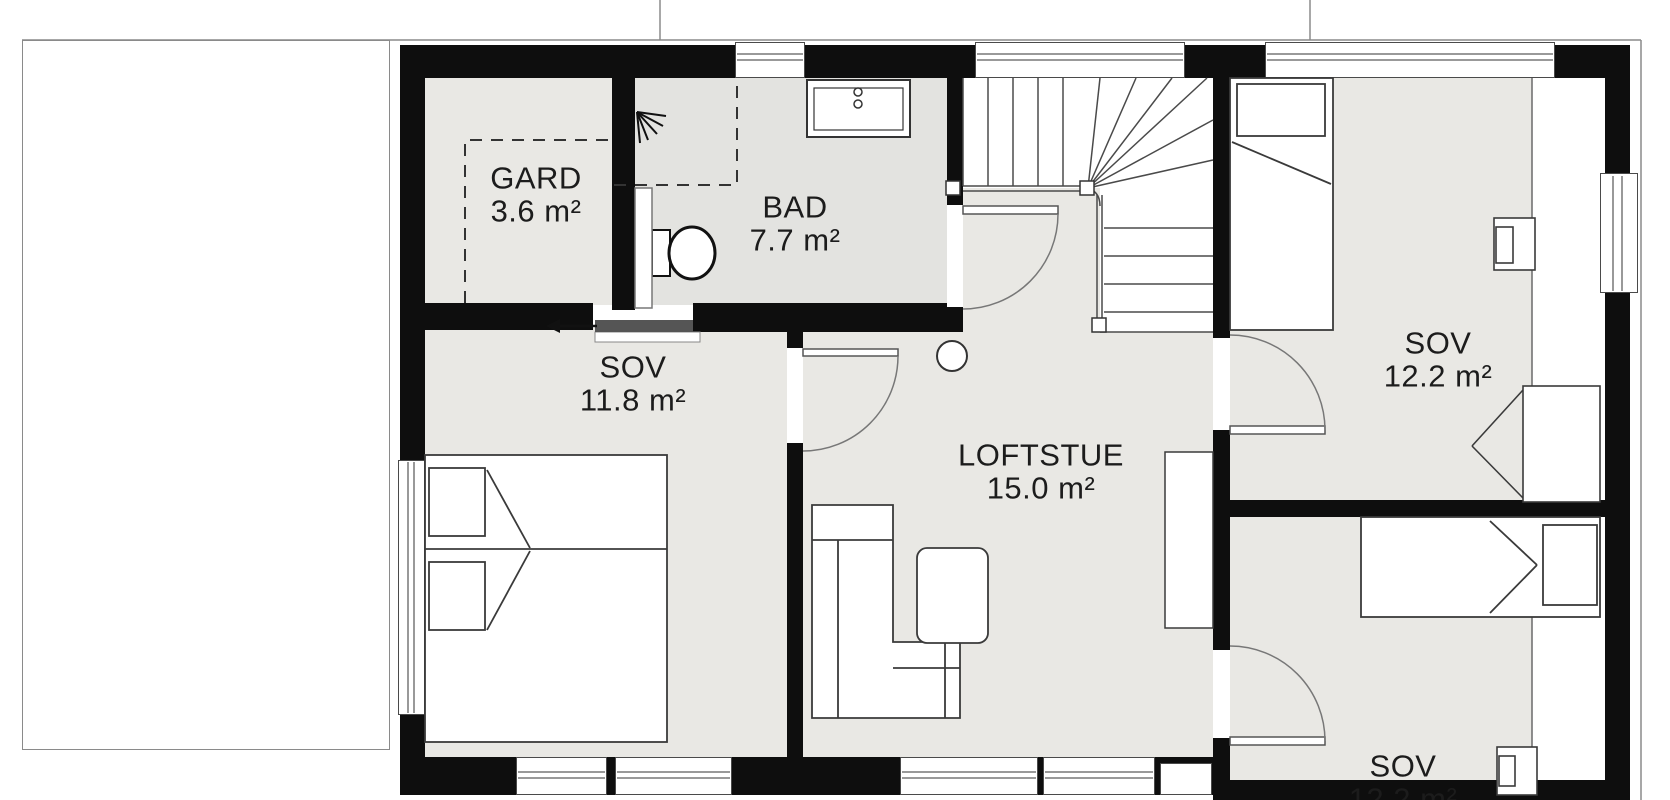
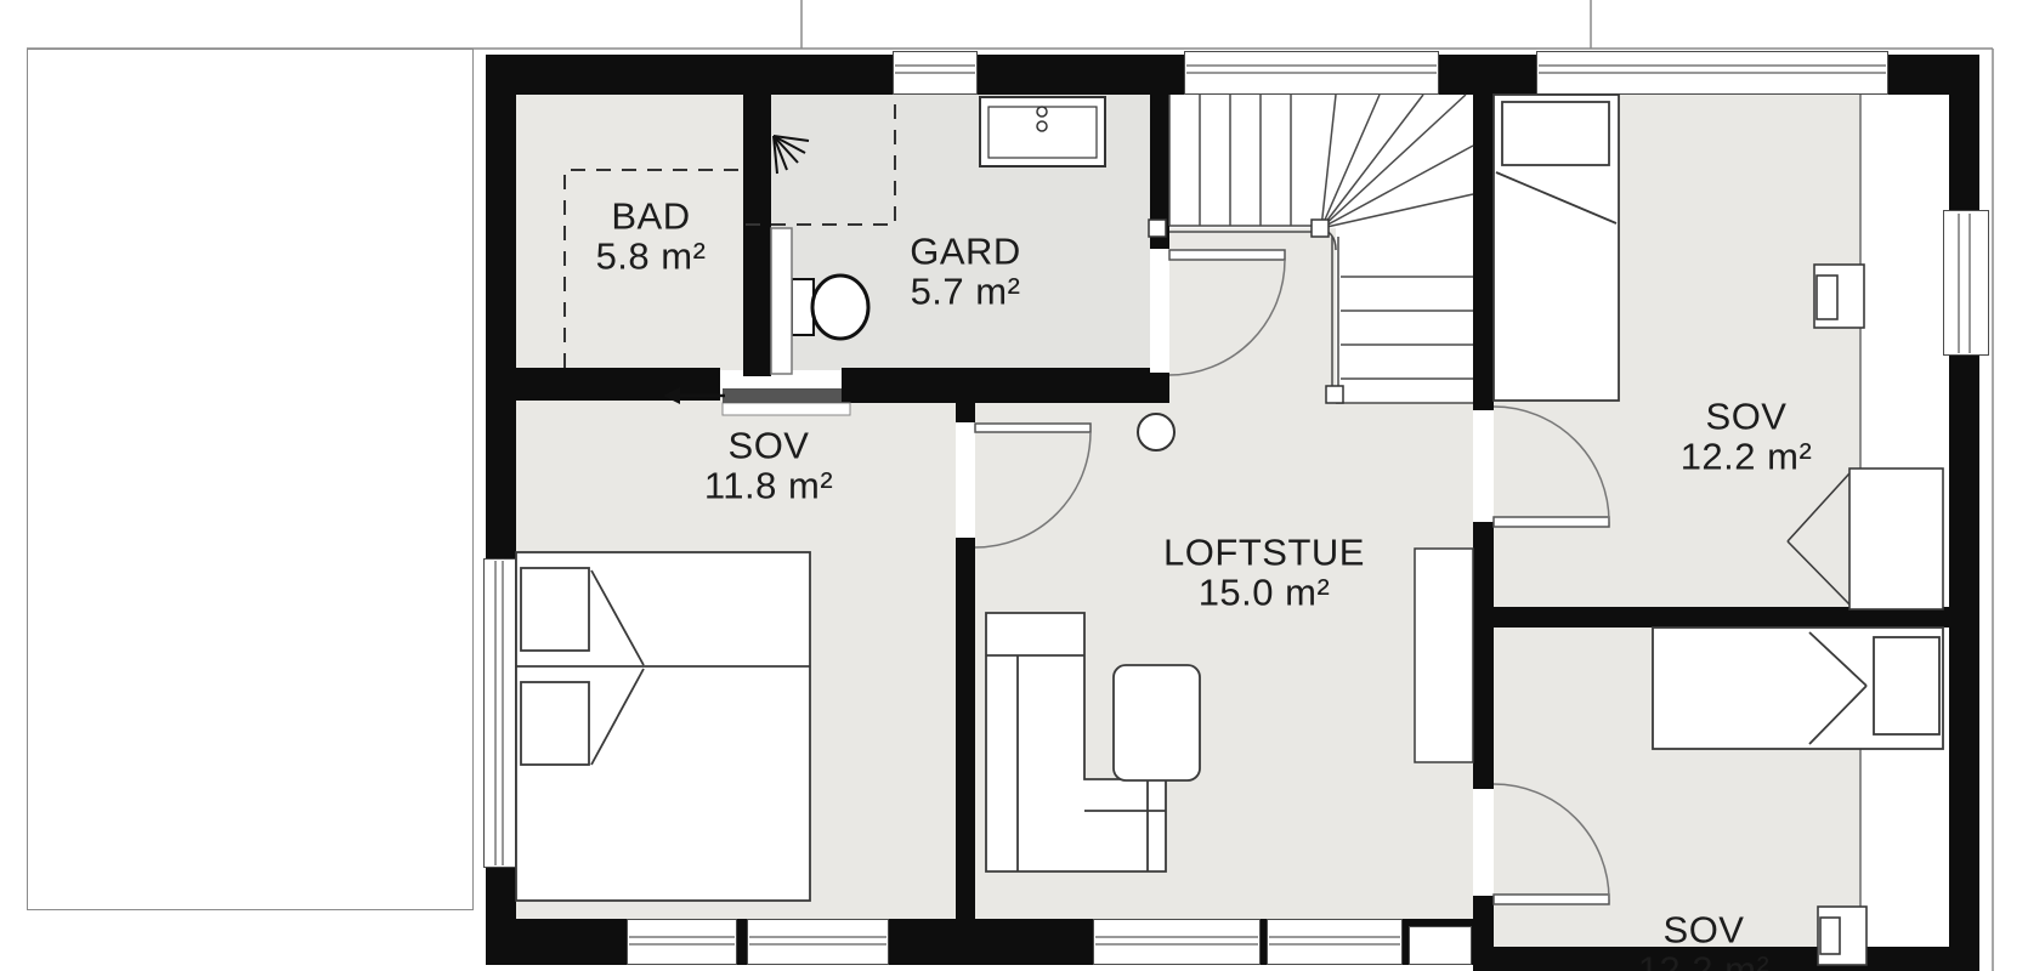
- GARD
+ BAD
- 3.6 m²
+ 5.8 m²
- BAD
+ GARD
- 7.7 m²
+ 5.7 m²
  SOV
  11.8 m²
  LOFTSTUE
  15.0 m²
  SOV
  12.2 m²
  SOV
